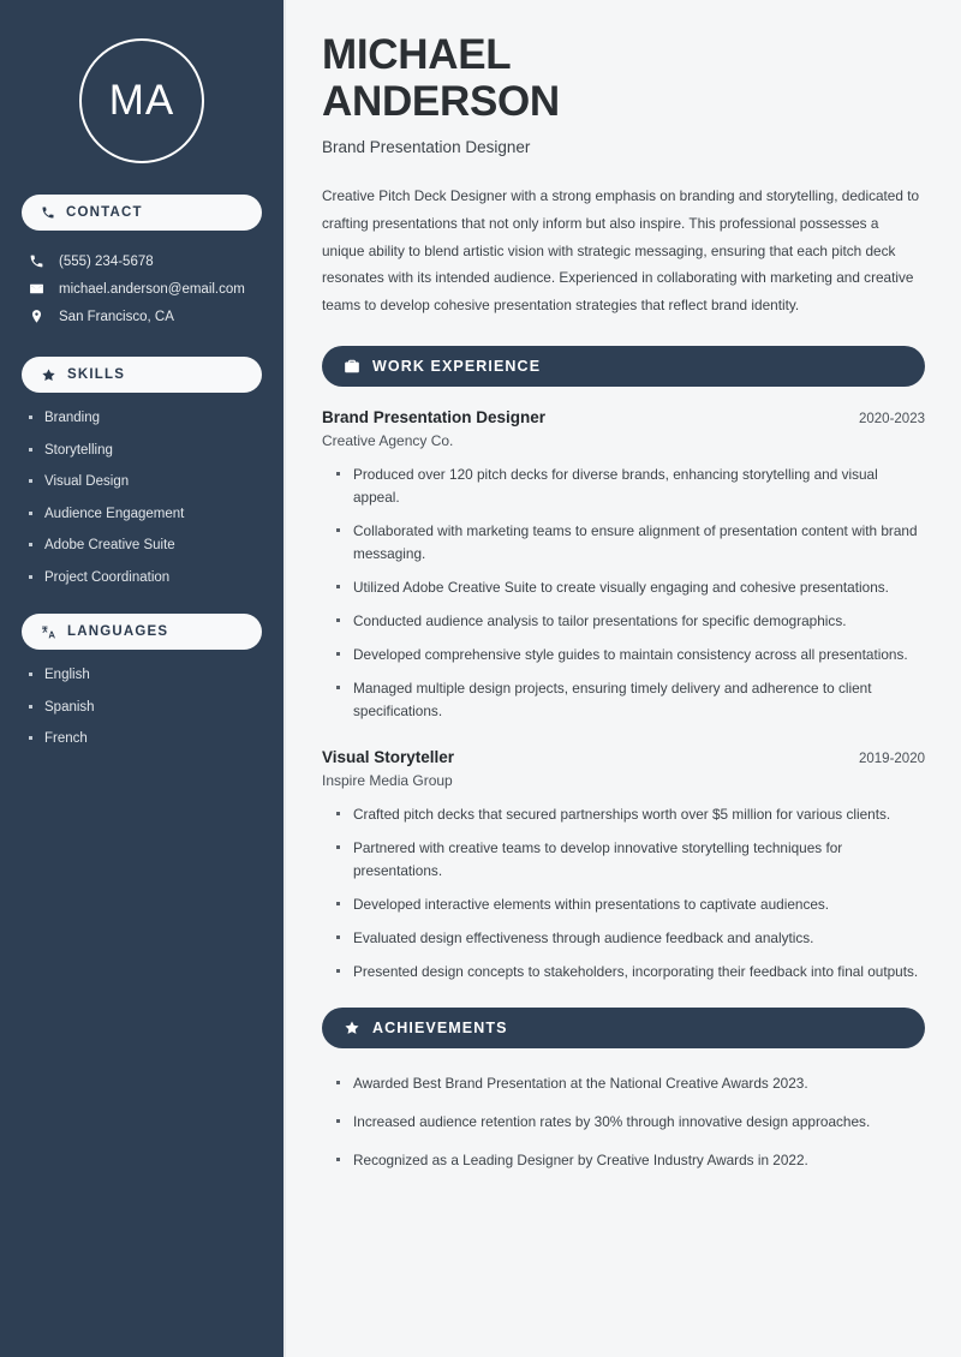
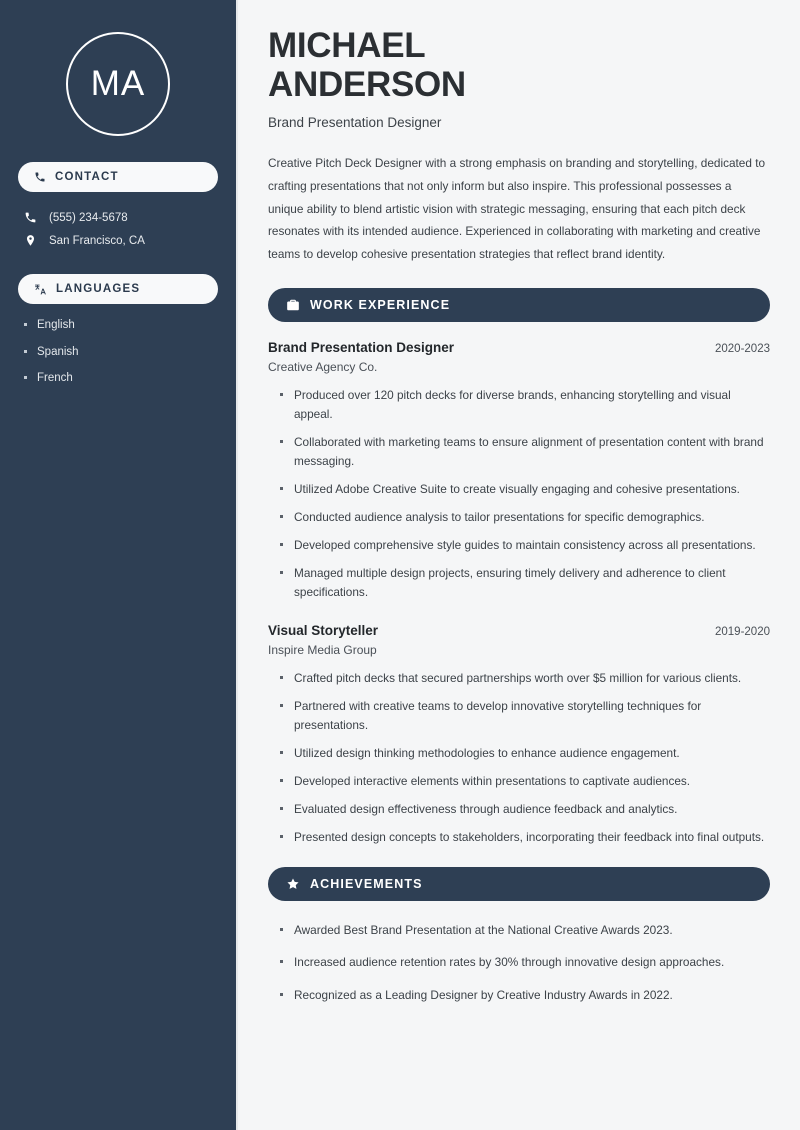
  MA
  CONTACT
  (555) 234-5678
- michael.anderson@email.com
  San Francisco, CA
- SKILLS
- Branding
- Storytelling
- Visual Design
- Audience Engagement
- Adobe Creative Suite
- Project Coordination
  LANGUAGES
  English
  Spanish
  French
  MICHAEL
  ANDERSON
  Brand Presentation Designer
  Creative Pitch Deck Designer with a strong emphasis on branding and storytelling, dedicated to crafting presentations that not only inform but also inspire. This professional possesses a unique ability to blend artistic vision with strategic messaging, ensuring that each pitch deck resonates with its intended audience. Experienced in collaborating with marketing and creative teams to develop cohesive presentation strategies that reflect brand identity.
  WORK EXPERIENCE
  Brand Presentation Designer
  2020-2023
  Creative Agency Co.
  Produced over 120 pitch decks for diverse brands, enhancing storytelling and visual appeal.
  Collaborated with marketing teams to ensure alignment of presentation content with brand messaging.
  Utilized Adobe Creative Suite to create visually engaging and cohesive presentations.
  Conducted audience analysis to tailor presentations for specific demographics.
  Developed comprehensive style guides to maintain consistency across all presentations.
  Managed multiple design projects, ensuring timely delivery and adherence to client specifications.
  Visual Storyteller
  2019-2020
  Inspire Media Group
  Crafted pitch decks that secured partnerships worth over $5 million for various clients.
  Partnered with creative teams to develop innovative storytelling techniques for presentations.
+ Utilized design thinking methodologies to enhance audience engagement.
  Developed interactive elements within presentations to captivate audiences.
  Evaluated design effectiveness through audience feedback and analytics.
  Presented design concepts to stakeholders, incorporating their feedback into final outputs.
  ACHIEVEMENTS
  Awarded Best Brand Presentation at the National Creative Awards 2023.
  Increased audience retention rates by 30% through innovative design approaches.
  Recognized as a Leading Designer by Creative Industry Awards in 2022.
